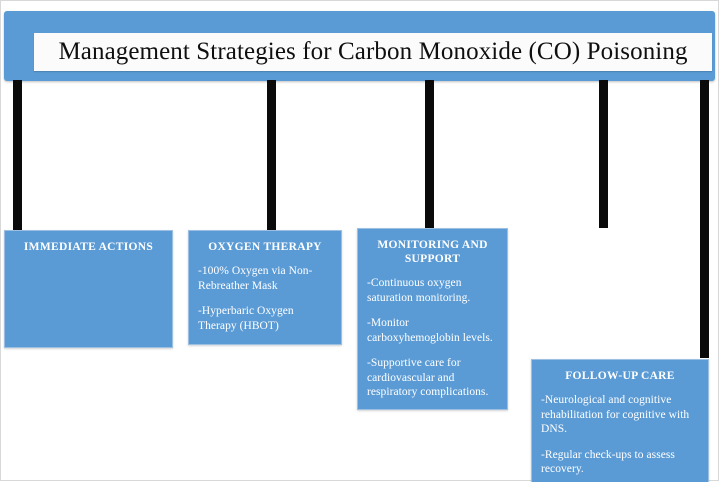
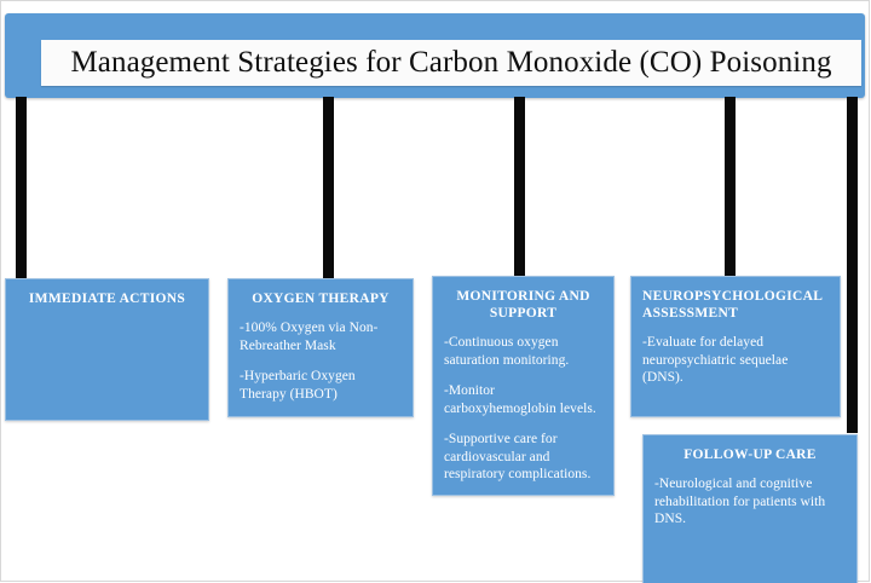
  Management Strategies for Carbon Monoxide (CO) Poisoning
  IMMEDIATE ACTIONS
  OXYGEN THERAPY
  -100% Oxygen via Non-Rebreather Mask
  -Hyperbaric Oxygen Therapy (HBOT)
  MONITORING AND SUPPORT
  -Continuous oxygen saturation monitoring.
  -Monitor carboxyhemoglobin levels.
  -Supportive care for cardiovascular and respiratory complications.
+ NEUROPSYCHOLOGICAL ASSESSMENT
+ -Evaluate for delayed neuropsychiatric sequelae (DNS).
  FOLLOW-UP CARE
- -Neurological and cognitive rehabilitation for cognitive with DNS.
+ -Neurological and cognitive rehabilitation for patients with DNS.
- -Regular check-ups to assess recovery.
